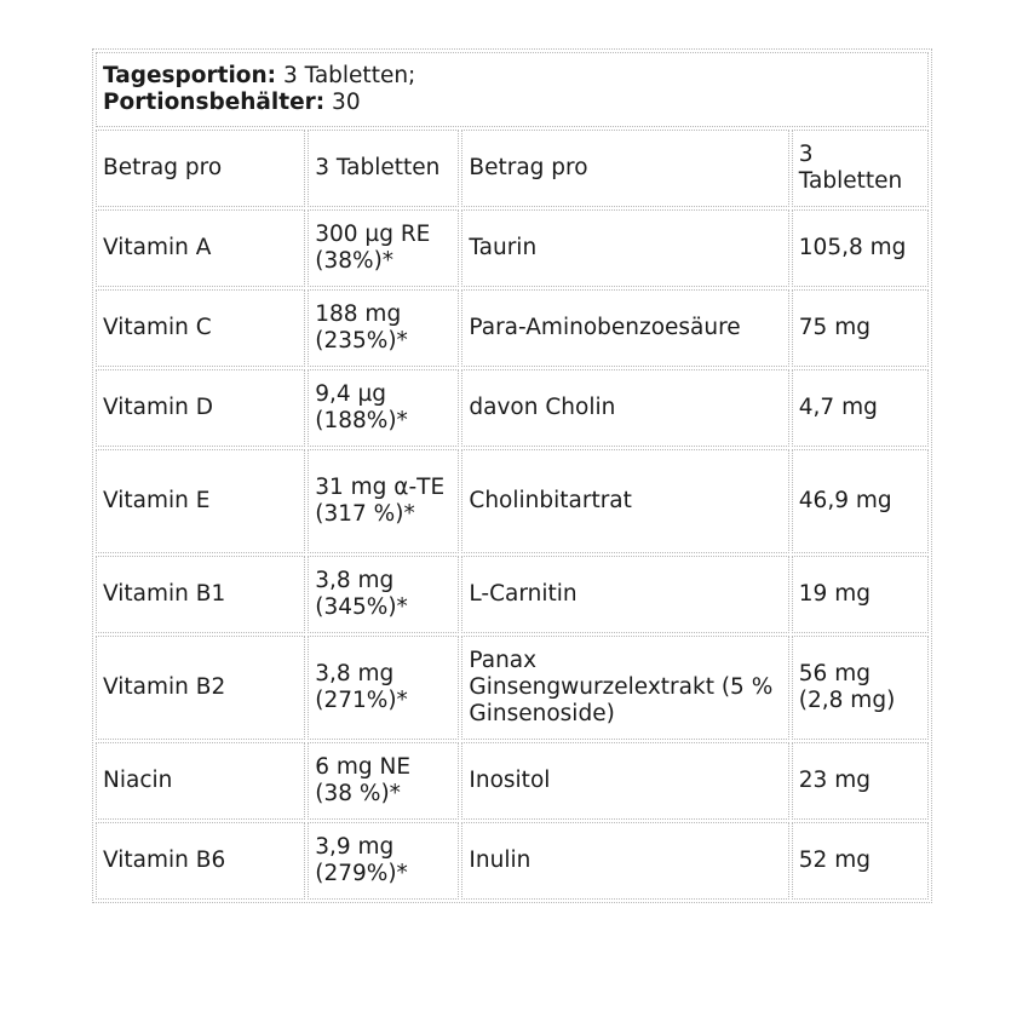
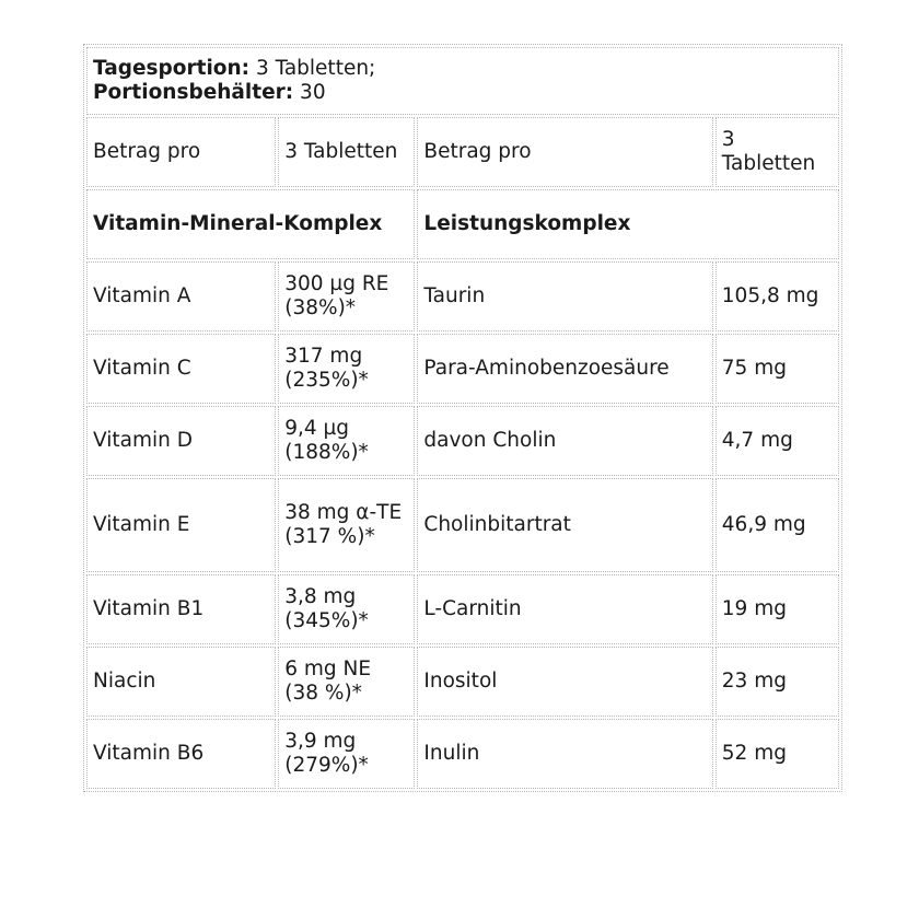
  Tagesportion: 3 Tabletten; Portionsbehälter: 30
  Betrag pro	3 Tabletten	Betrag pro	3 Tabletten
+ Vitamin-Mineral-Komplex	Leistungskomplex
  Vitamin A	300 µg RE (38%)*	Taurin	105,8 mg
- Vitamin C	188 mg (235%)*	Para-Aminobenzoesäure	75 mg
+ Vitamin C	317 mg (235%)*	Para-Aminobenzoesäure	75 mg
  Vitamin D	9,4 µg (188%)*	davon Cholin	4,7 mg
- Vitamin E	31 mg α-TE (317 %)*	Cholinbitartrat	46,9 mg
+ Vitamin E	38 mg α-TE (317 %)*	Cholinbitartrat	46,9 mg
  Vitamin B1	3,8 mg (345%)*	L-Carnitin	19 mg
- Vitamin B2	3,8 mg (271%)*	Panax Ginsengwurzelextrakt (5 % Ginsenoside)	56 mg (2,8 mg)
  Niacin	6 mg NE (38 %)*	Inositol	23 mg
  Vitamin B6	3,9 mg (279%)*	Inulin	52 mg
